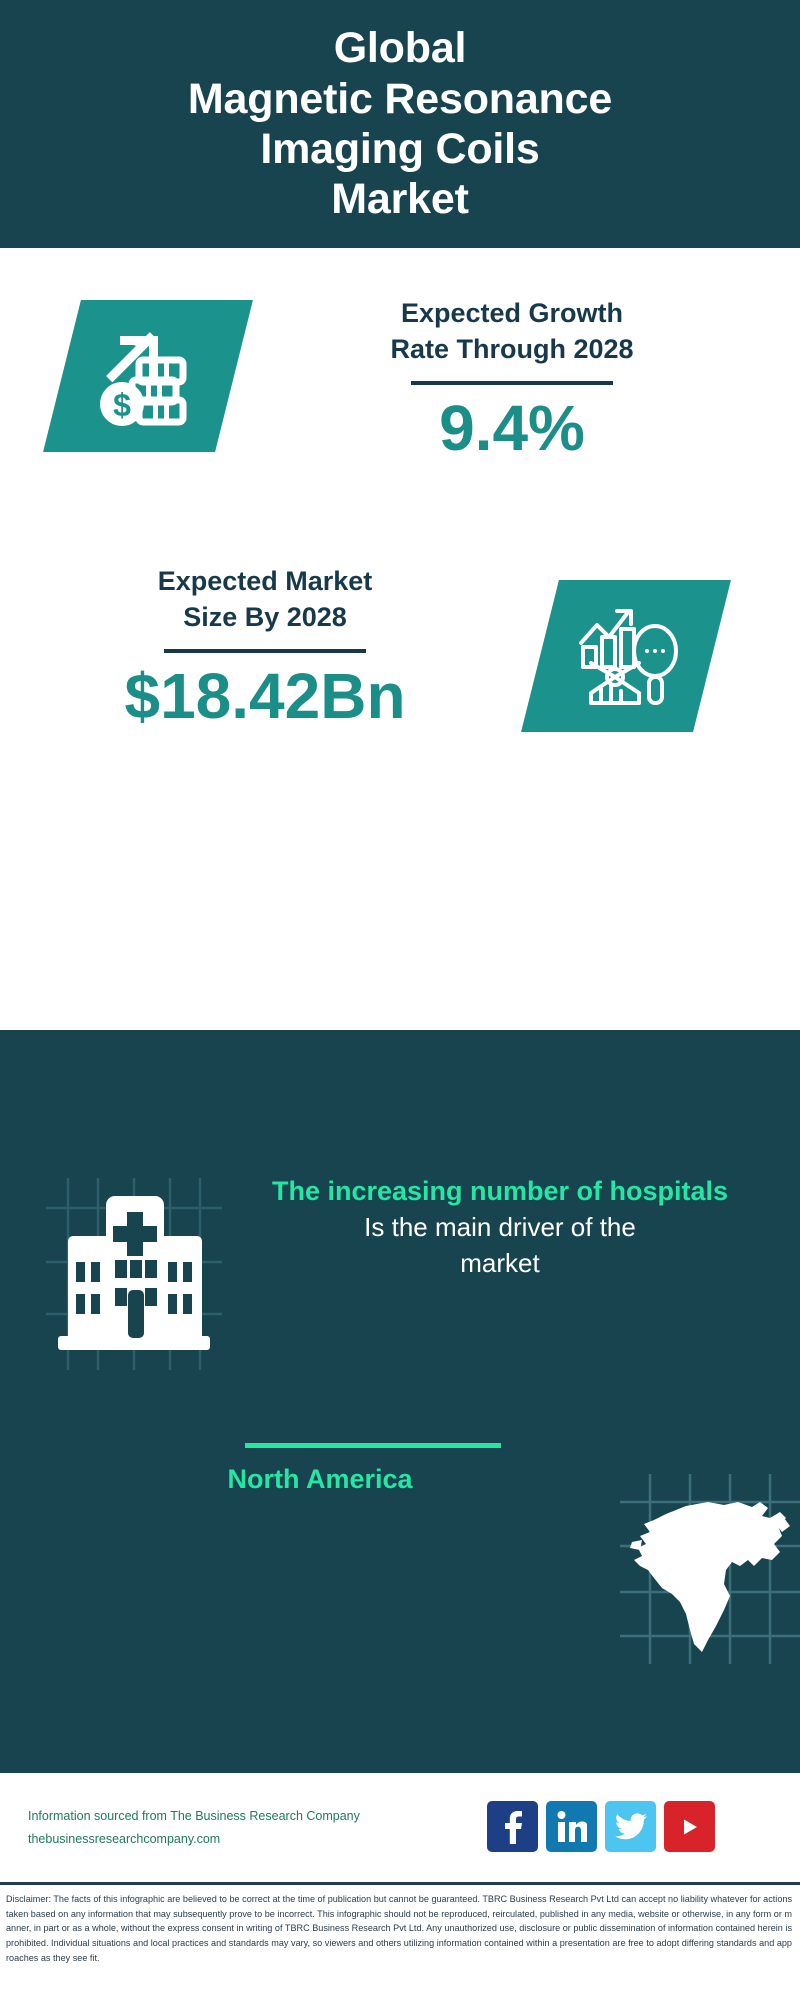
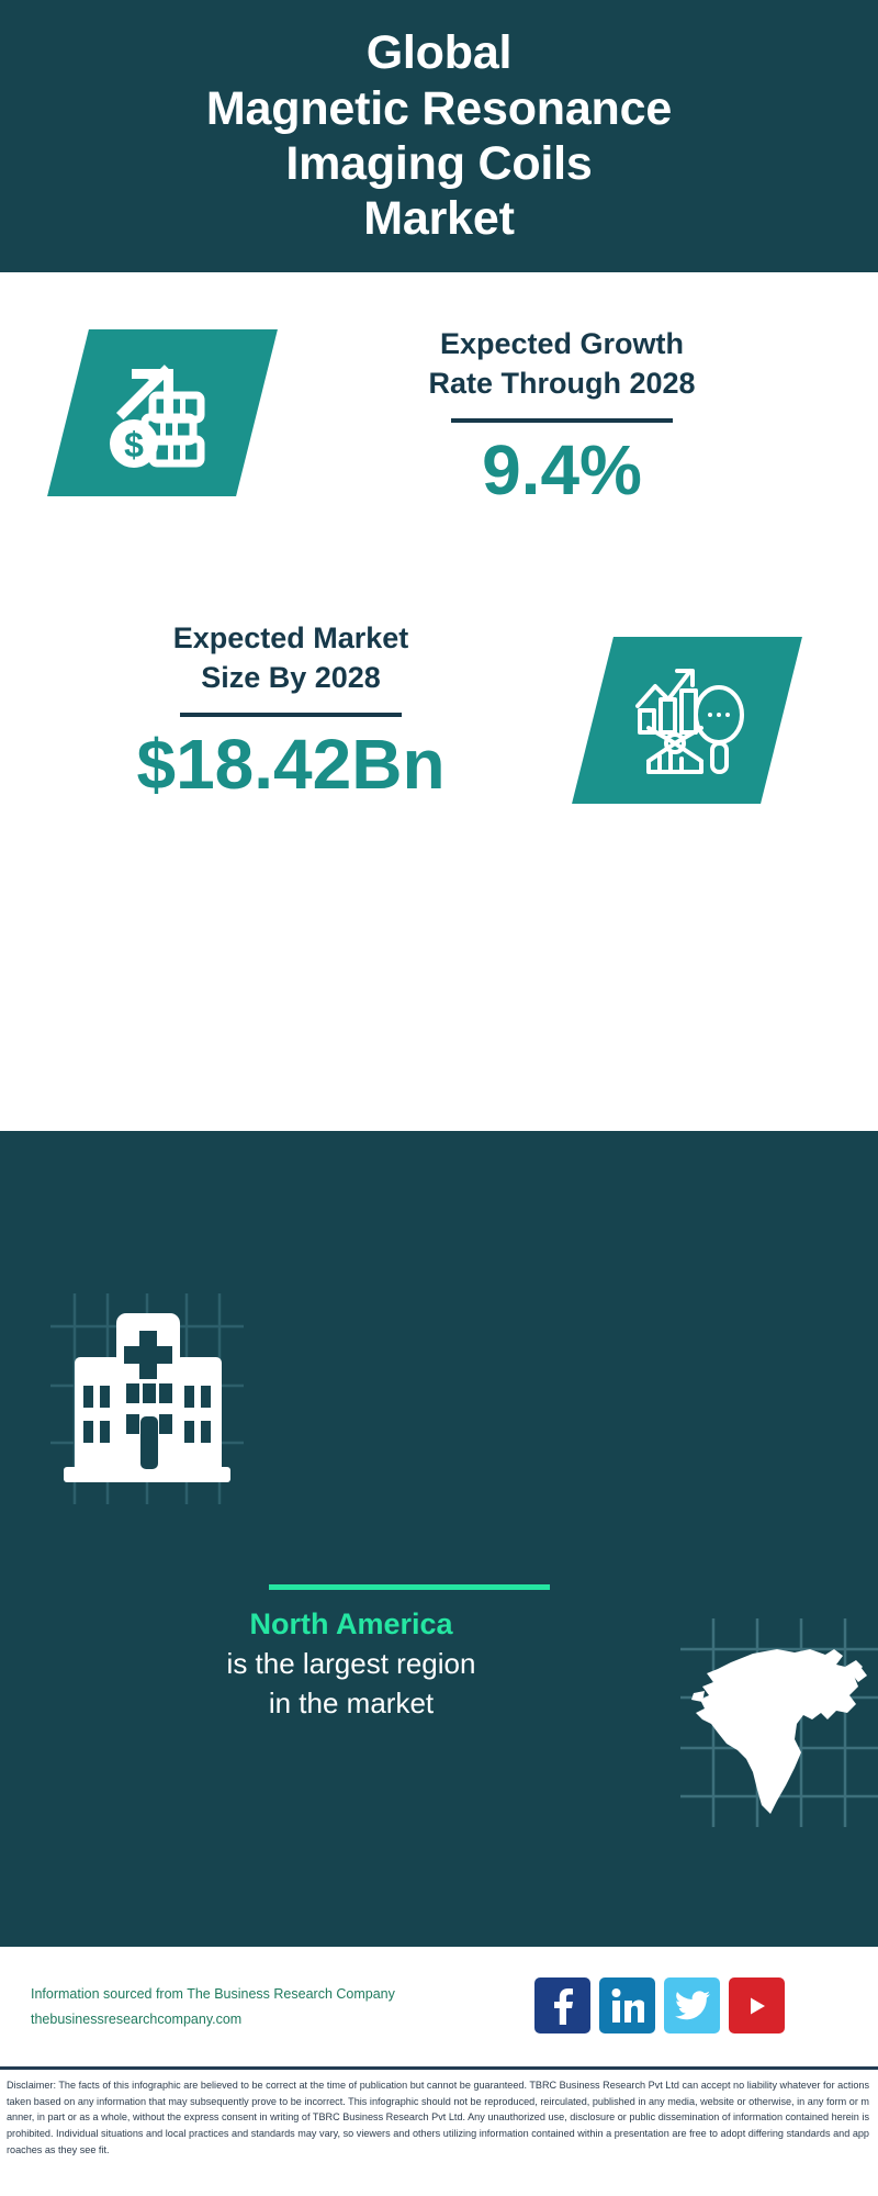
  Global
  Magnetic Resonance
  Imaging Coils
  Market
  Expected Growth
  Rate Through 2028
  9.4%
  Expected Market
  Size By 2028
  $18.42Bn
- The increasing number of hospitals
- Is the main driver of the
- market
  North America
+ is the largest region
+ in the market
  Information sourced from The Business Research Company
  thebusinessresearchcompany.com
  Disclaimer: The facts of this infographic are believed to be correct at the time of publication but cannot be guaranteed. TBRC Business Research Pvt Ltd can accept no liability whatever for actions taken based on any information that may subsequently prove to be incorrect. This infographic should not be reproduced, reirculated, published in any media, website or otherwise, in any form or manner, in part or as a whole, without the express consent in writing of TBRC Business Research Pvt Ltd. Any unauthorized use, disclosure or public dissemination of information contained herein is prohibited. Individual situations and local practices and standards may vary, so viewers and others utilizing information contained within a presentation are free to adopt differing standards and approaches as they see fit.
